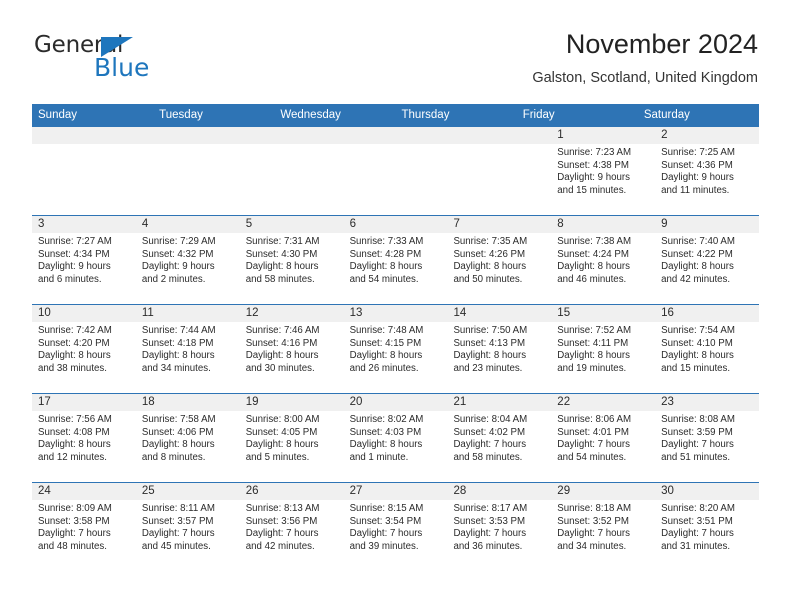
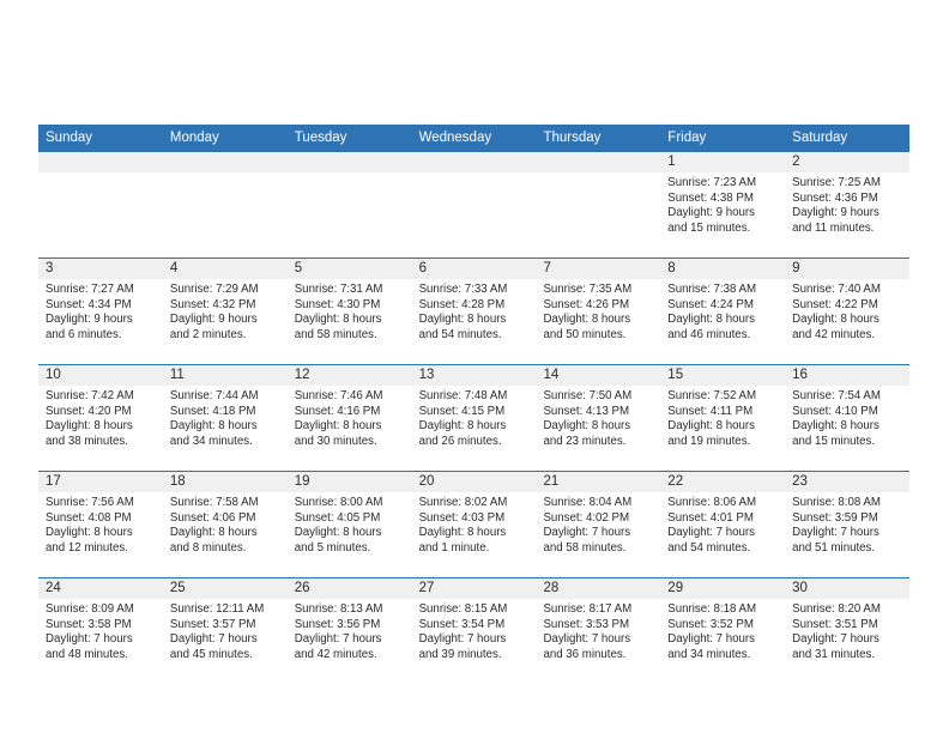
- General
- Blue
- November 2024
- Galston, Scotland, United Kingdom
  Sunday
+ Monday
  Tuesday
  Wednesday
  Thursday
  Friday
  Saturday
  1
  Sunrise: 7:23 AM
  Sunset: 4:38 PM
  Daylight: 9 hours
  and 15 minutes.
  2
  Sunrise: 7:25 AM
  Sunset: 4:36 PM
  Daylight: 9 hours
  and 11 minutes.
  3
  Sunrise: 7:27 AM
  Sunset: 4:34 PM
  Daylight: 9 hours
  and 6 minutes.
  4
  Sunrise: 7:29 AM
  Sunset: 4:32 PM
  Daylight: 9 hours
  and 2 minutes.
  5
  Sunrise: 7:31 AM
  Sunset: 4:30 PM
  Daylight: 8 hours
  and 58 minutes.
  6
  Sunrise: 7:33 AM
  Sunset: 4:28 PM
  Daylight: 8 hours
  and 54 minutes.
  7
  Sunrise: 7:35 AM
  Sunset: 4:26 PM
  Daylight: 8 hours
  and 50 minutes.
  8
  Sunrise: 7:38 AM
  Sunset: 4:24 PM
  Daylight: 8 hours
  and 46 minutes.
  9
  Sunrise: 7:40 AM
  Sunset: 4:22 PM
  Daylight: 8 hours
  and 42 minutes.
  10
  Sunrise: 7:42 AM
  Sunset: 4:20 PM
  Daylight: 8 hours
  and 38 minutes.
  11
  Sunrise: 7:44 AM
  Sunset: 4:18 PM
  Daylight: 8 hours
  and 34 minutes.
  12
  Sunrise: 7:46 AM
  Sunset: 4:16 PM
  Daylight: 8 hours
  and 30 minutes.
  13
  Sunrise: 7:48 AM
  Sunset: 4:15 PM
  Daylight: 8 hours
  and 26 minutes.
  14
  Sunrise: 7:50 AM
  Sunset: 4:13 PM
  Daylight: 8 hours
  and 23 minutes.
  15
  Sunrise: 7:52 AM
  Sunset: 4:11 PM
  Daylight: 8 hours
  and 19 minutes.
  16
  Sunrise: 7:54 AM
  Sunset: 4:10 PM
  Daylight: 8 hours
  and 15 minutes.
  17
  Sunrise: 7:56 AM
  Sunset: 4:08 PM
  Daylight: 8 hours
  and 12 minutes.
  18
  Sunrise: 7:58 AM
  Sunset: 4:06 PM
  Daylight: 8 hours
  and 8 minutes.
  19
  Sunrise: 8:00 AM
  Sunset: 4:05 PM
  Daylight: 8 hours
  and 5 minutes.
  20
  Sunrise: 8:02 AM
  Sunset: 4:03 PM
  Daylight: 8 hours
  and 1 minute.
  21
  Sunrise: 8:04 AM
  Sunset: 4:02 PM
  Daylight: 7 hours
  and 58 minutes.
  22
  Sunrise: 8:06 AM
  Sunset: 4:01 PM
  Daylight: 7 hours
  and 54 minutes.
  23
  Sunrise: 8:08 AM
  Sunset: 3:59 PM
  Daylight: 7 hours
  and 51 minutes.
  24
  Sunrise: 8:09 AM
  Sunset: 3:58 PM
  Daylight: 7 hours
  and 48 minutes.
  25
- Sunrise: 8:11 AM
+ Sunrise: 12:11 AM
  Sunset: 3:57 PM
  Daylight: 7 hours
  and 45 minutes.
  26
  Sunrise: 8:13 AM
  Sunset: 3:56 PM
  Daylight: 7 hours
  and 42 minutes.
  27
  Sunrise: 8:15 AM
  Sunset: 3:54 PM
  Daylight: 7 hours
  and 39 minutes.
  28
  Sunrise: 8:17 AM
  Sunset: 3:53 PM
  Daylight: 7 hours
  and 36 minutes.
  29
  Sunrise: 8:18 AM
  Sunset: 3:52 PM
  Daylight: 7 hours
  and 34 minutes.
  30
  Sunrise: 8:20 AM
  Sunset: 3:51 PM
  Daylight: 7 hours
  and 31 minutes.
